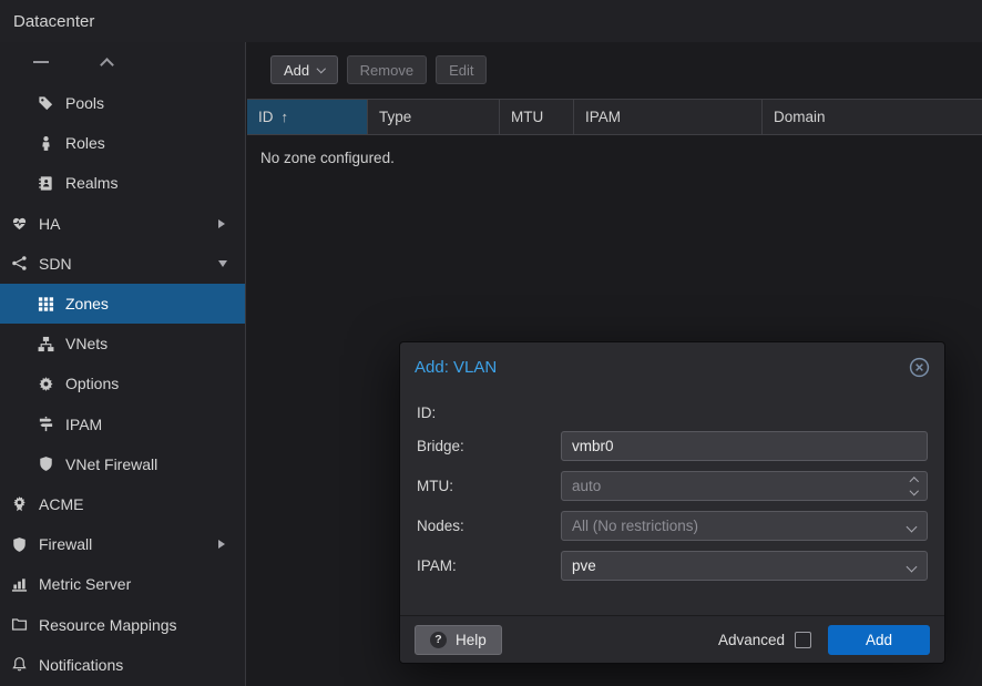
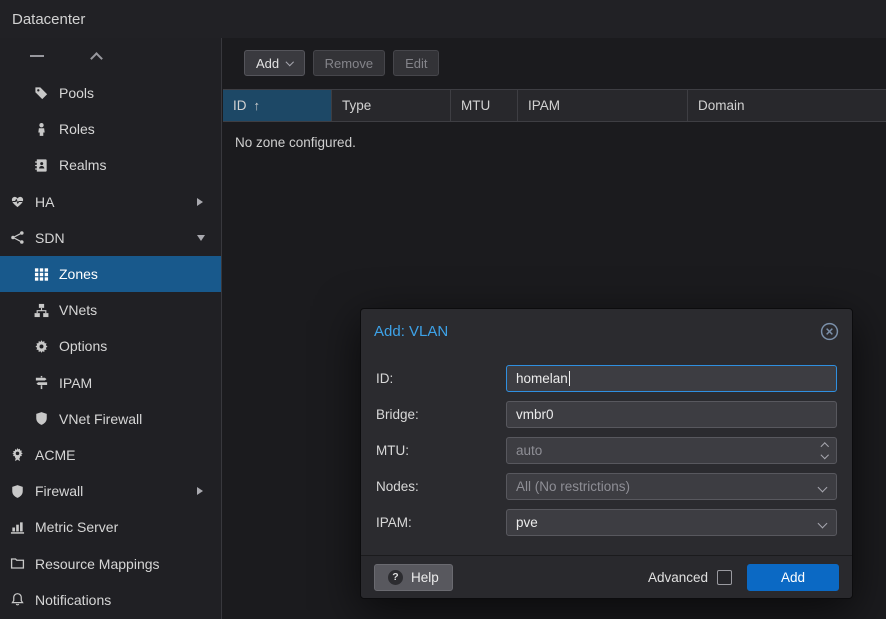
  Datacenter
  Pools
  Roles
  Realms
  HA
  SDN
  Zones
  VNets
  Options
  IPAM
  VNet Firewall
  ACME
  Firewall
  Metric Server
  Resource Mappings
  Notifications
  Add
  Remove
  Edit
  ID
  ↑
  Type
  MTU
  IPAM
  Domain
  No zone configured.
  Add: VLAN
  ID:
+ homelan
  Bridge:
  vmbr0
  MTU:
  auto
  Nodes:
  All (No restrictions)
  IPAM:
  pve
  ?
  Help
  Advanced
  Add
